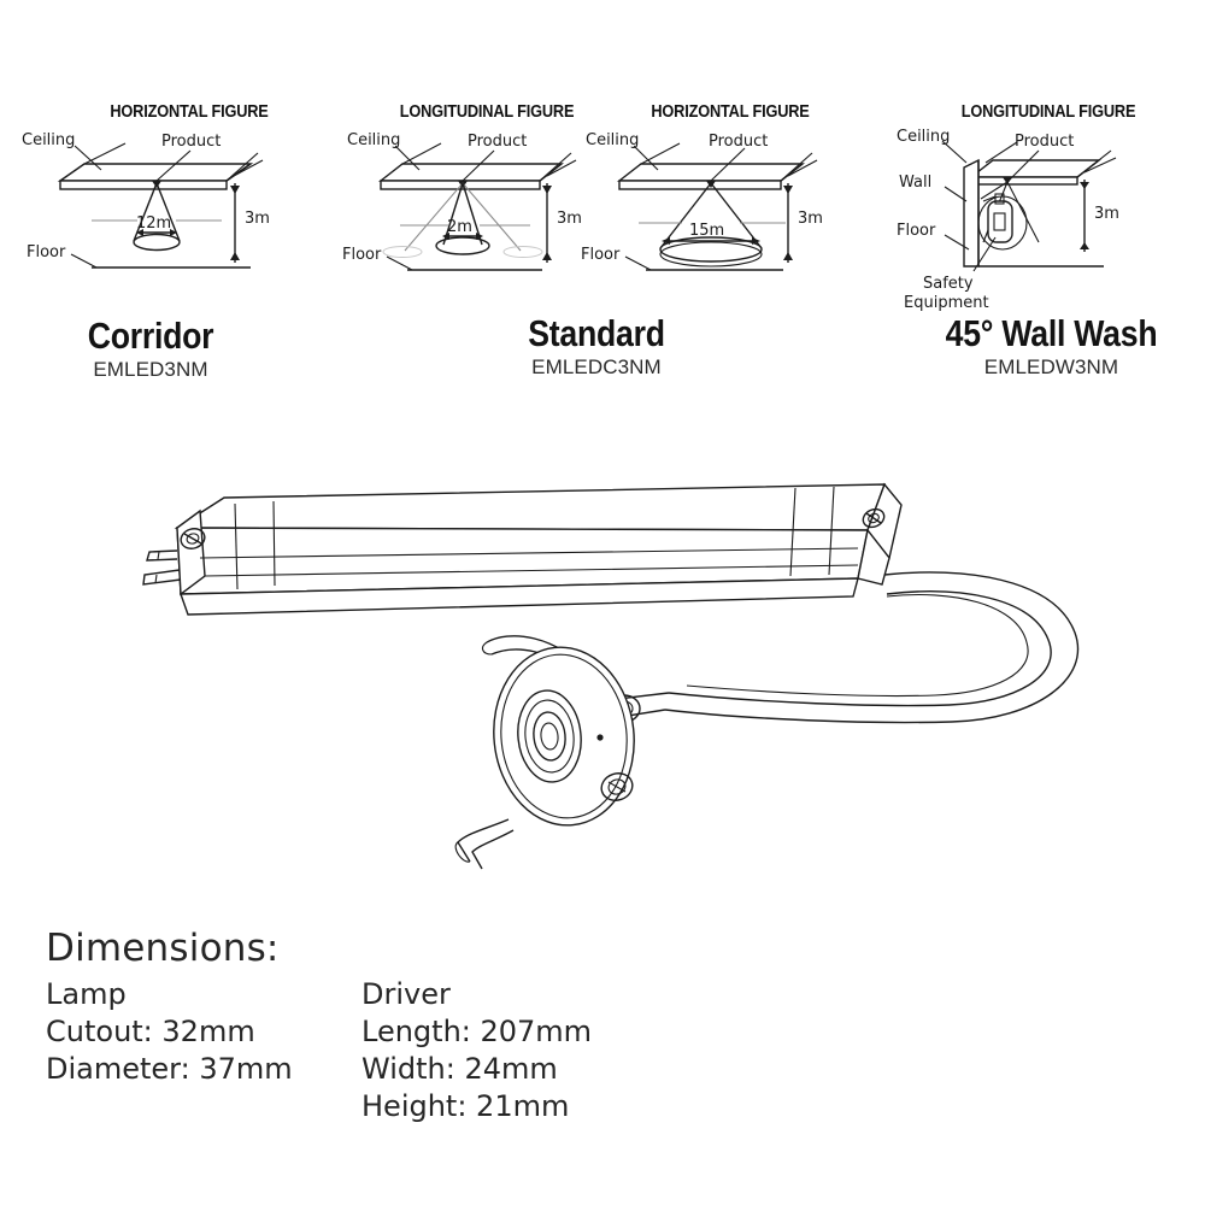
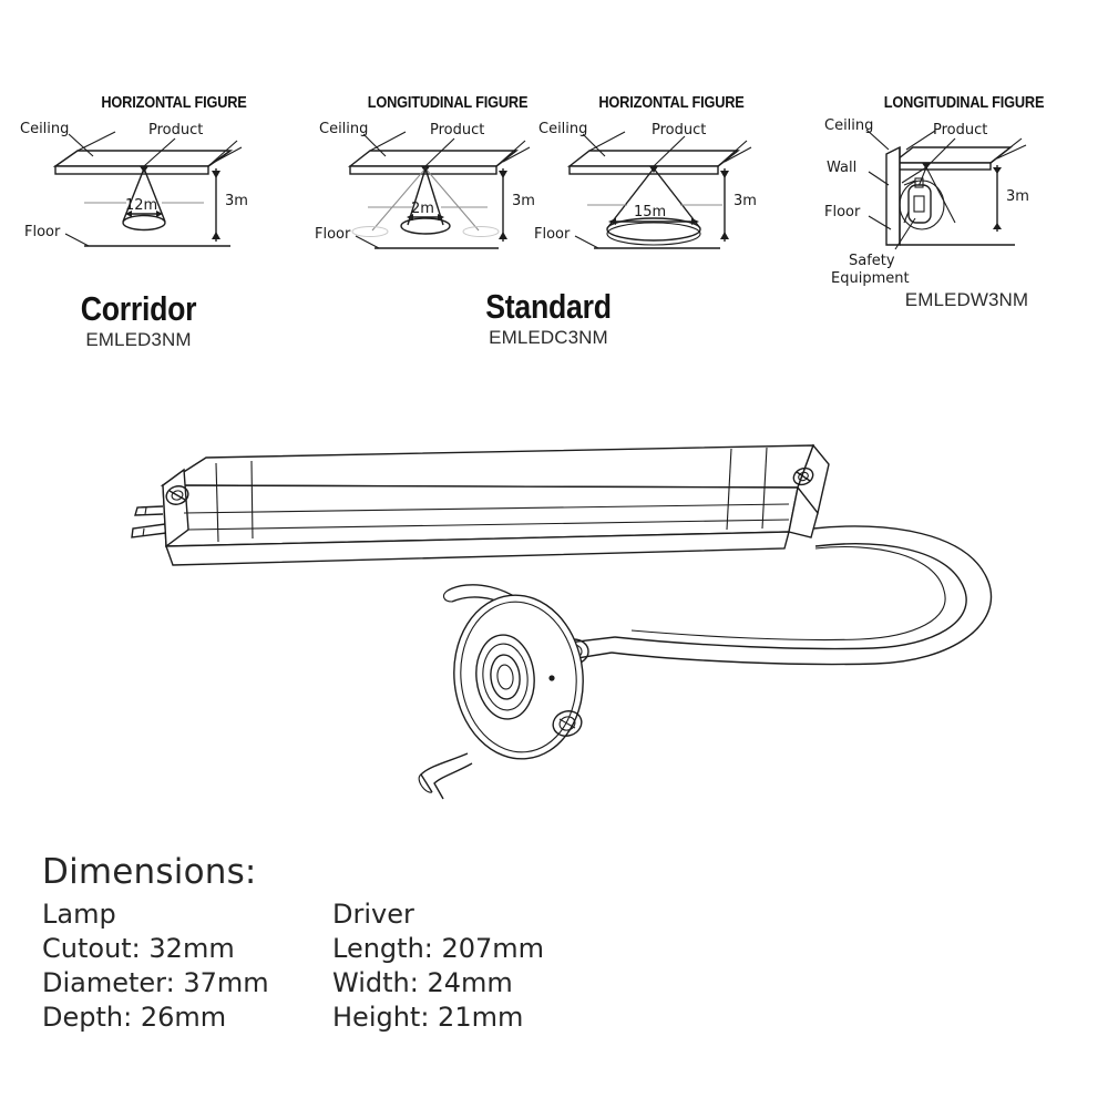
  HORIZONTAL FIGURE
  Ceiling
  Product
  12m
  3m
  Floor
  LONGITUDINAL FIGURE
  Ceiling
  Product
  2m
  3m
  Floor
  HORIZONTAL FIGURE
  Ceiling
  Product
  15m
  3m
  Floor
  LONGITUDINAL FIGURE
  Ceiling
  Wall
  Product
  Safety
  Equipment
  3m
  Floor
  Corridor
  EMLED3NM
  Standard
  EMLEDC3NM
- 45° Wall Wash
  EMLEDW3NM
  Dimensions:
  Lamp
  Cutout: 32mm
  Diameter: 37mm
+ Depth: 26mm
  Driver
  Length: 207mm
  Width: 24mm
  Height: 21mm
